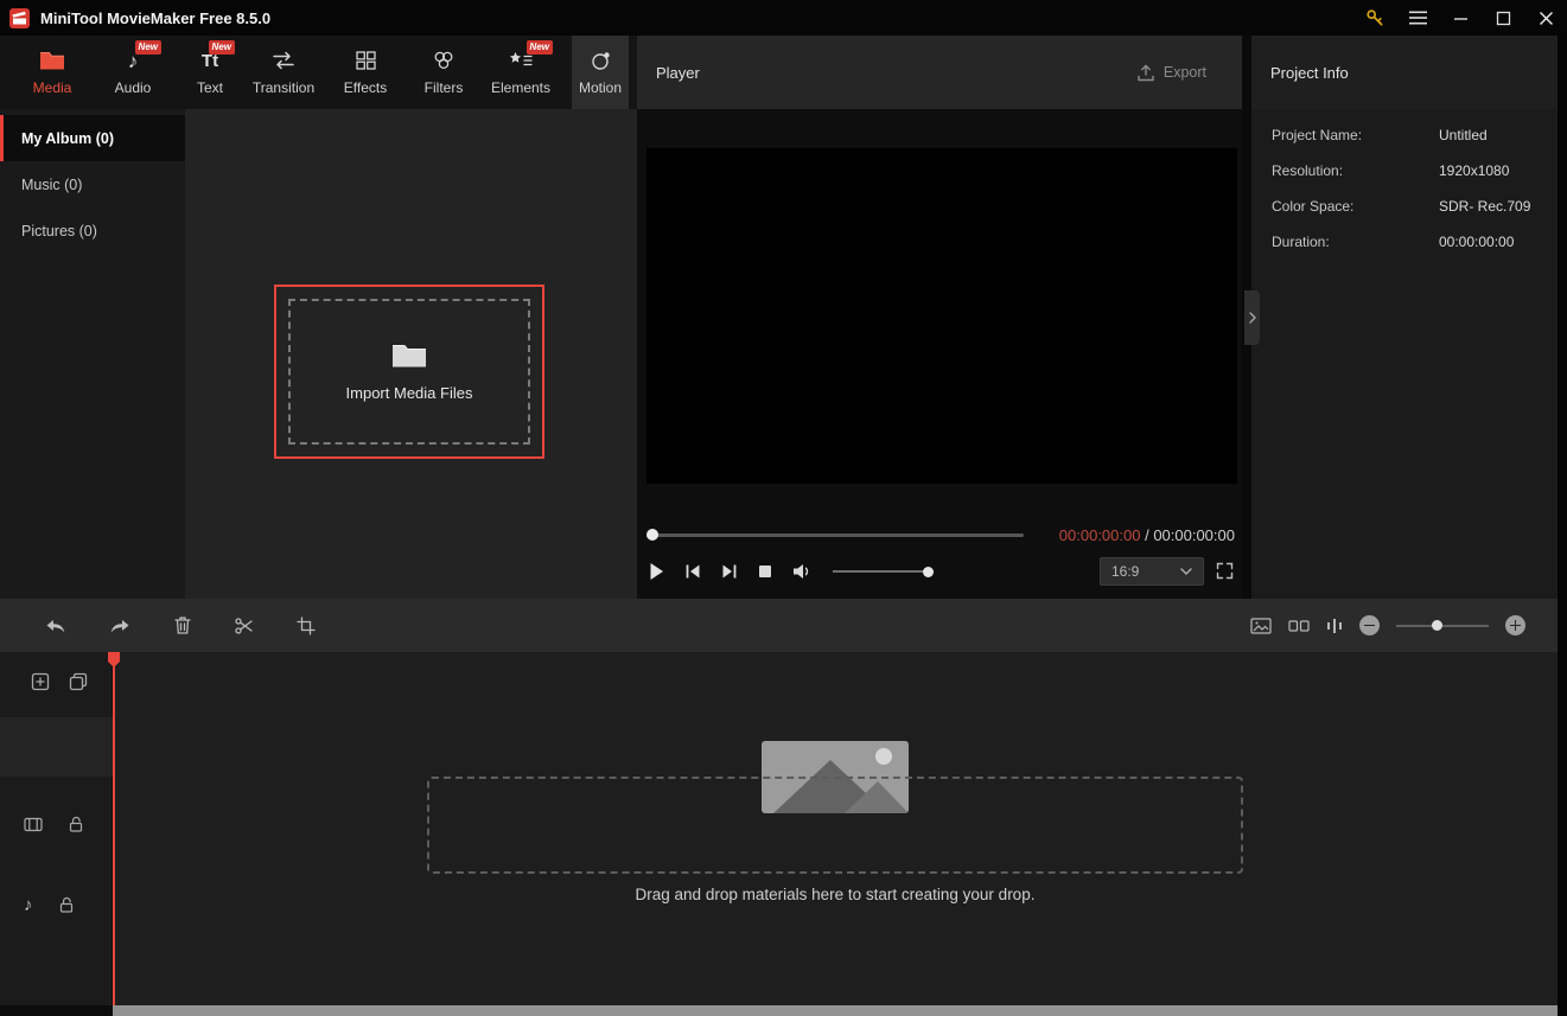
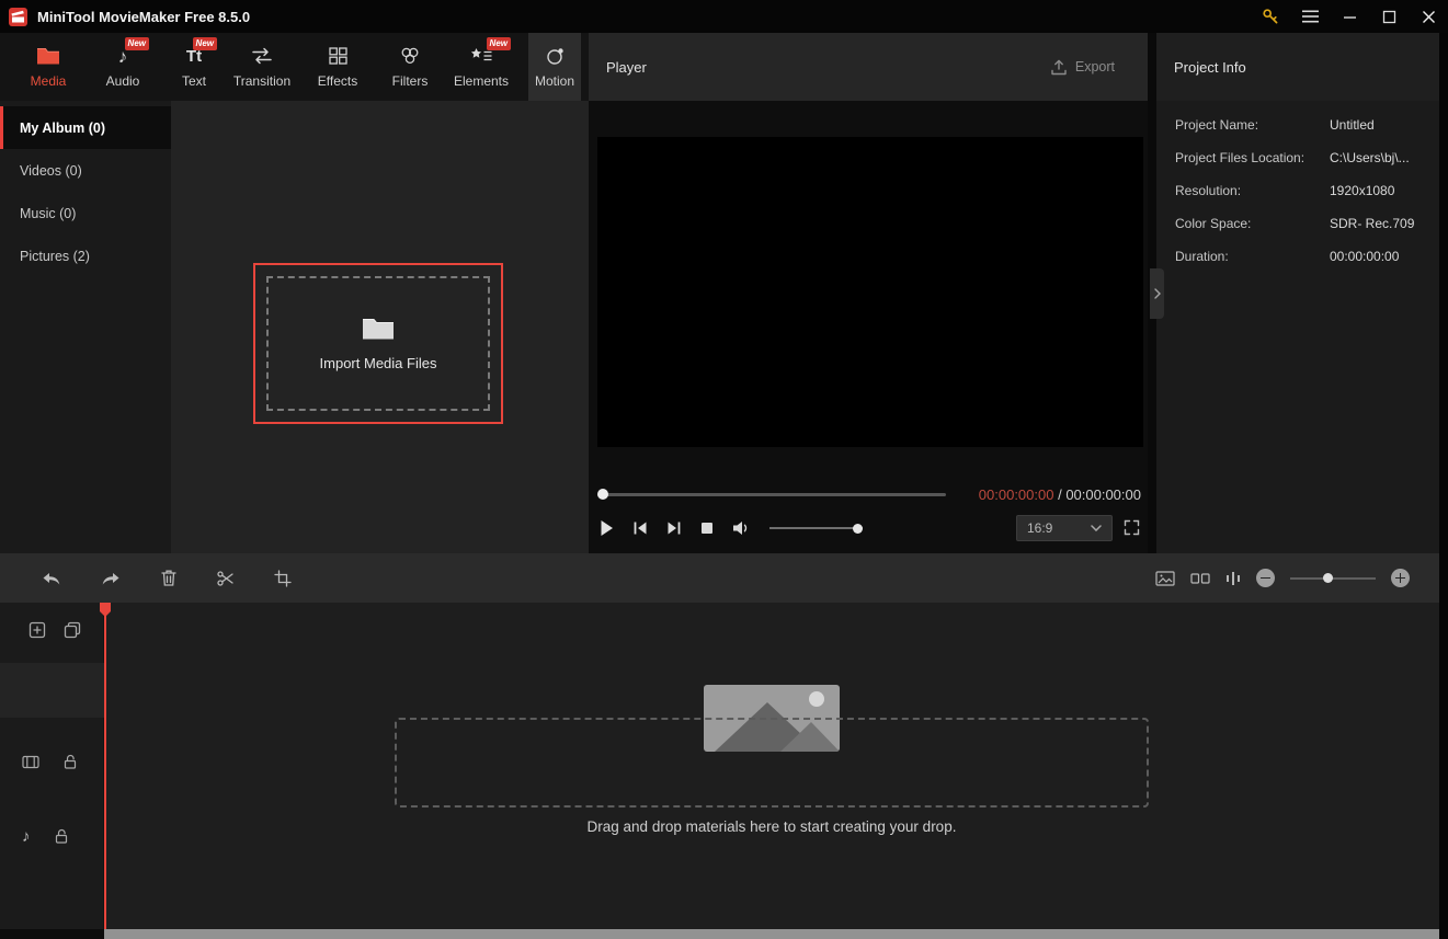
  MiniTool MovieMaker Free 8.5.0
  Media
  ♪
  New
  Audio
  Tt
  New
  Text
  Transition
  Effects
  Filters
  New
  Elements
  Motion
  Player
  Export
  Project Info
  My Album (0)
+ Videos (0)
  Music (0)
- Pictures (0)
+ Pictures (2)
  Import Media Files
  00:00:00:00
  /
  00:00:00:00
  16:9
  Project Name:
  Untitled
+ Project Files Location:
+ C:\Users\bj\...
  Resolution:
  1920x1080
  Color Space:
  SDR- Rec.709
  Duration:
  00:00:00:00
  ♪
  Drag and drop materials here to start creating your drop.
